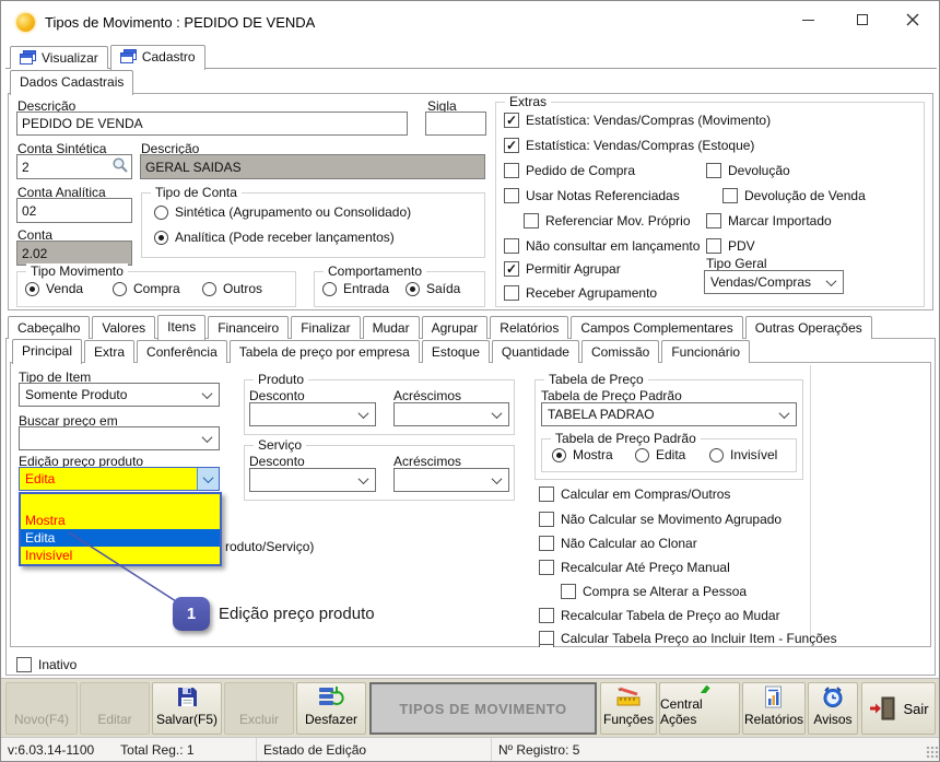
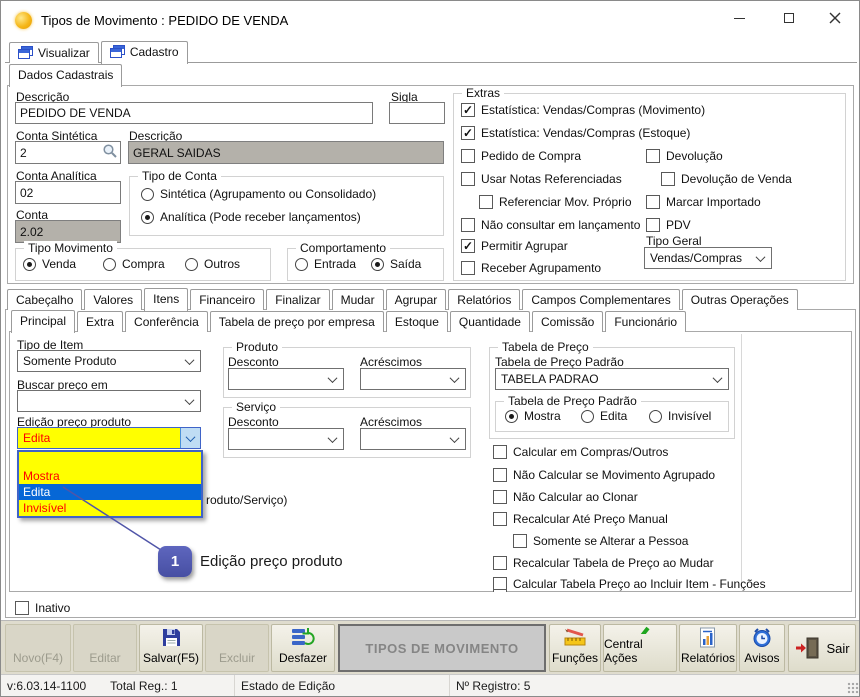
  Tipos de Movimento : PEDIDO DE VENDA
  Visualizar
  Cadastro
  Dados Cadastrais
  Descrição
  PEDIDO DE VENDA
  Sigla
  Conta Sintética
  2
  Descrição
  GERAL SAIDAS
  Conta Analítica
  02
  Conta
  2.02
  Tipo de Conta
  Sintética (Agrupamento ou Consolidado)
  Analítica (Pode receber lançamentos)
  Tipo Movimento
  Venda
  Compra
  Outros
  Comportamento
  Entrada
  Saída
  Extras
  Estatística: Vendas/Compras (Movimento)
  Estatística: Vendas/Compras (Estoque)
  Pedido de Compra
  Usar Notas Referenciadas
  Referenciar Mov. Próprio
  Não consultar em lançamento
  Permitir Agrupar
  Receber Agrupamento
  Devolução
  Devolução de Venda
  Marcar Importado
  PDV
  Tipo Geral
  Vendas/Compras
  Cabeçalho
  Valores
  Itens
  Financeiro
  Finalizar
  Mudar
  Agrupar
  Relatórios
  Campos Complementares
  Outras Operações
  Principal
  Extra
  Conferência
  Tabela de preço por empresa
  Estoque
  Quantidade
  Comissão
  Funcionário
  Tipo de Item
  Somente Produto
  Buscar preço em
  Edição preço produto
  Edita
  Mostra
  Edita
  Invisível
  roduto/Serviço)
  Produto
  Desconto
  Acréscimos
  Serviço
  Desconto
  Acréscimos
  Tabela de Preço
  Tabela de Preço Padrão
  TABELA PADRAO
  Tabela de Preço Padrão
  Mostra
  Edita
  Invisível
  Calcular em Compras/Outros
  Não Calcular se Movimento Agrupado
  Não Calcular ao Clonar
  Recalcular Até Preço Manual
- Compra se Alterar a Pessoa
+ Somente se Alterar a Pessoa
  Recalcular Tabela de Preço ao Mudar
  Calcular Tabela Preço ao Incluir Item - Funções
  1
  Edição preço produto
  Inativo
  Novo(F4)
  Editar
  Salvar(F5)
  Excluir
  Desfazer
  TIPOS DE MOVIMENTO
  Funções
  Central Ações
  Relatórios
  Avisos
  Sair
  v:6.03.14-1100
  Total Reg.: 1
  Estado de Edição
  Nº Registro: 5
